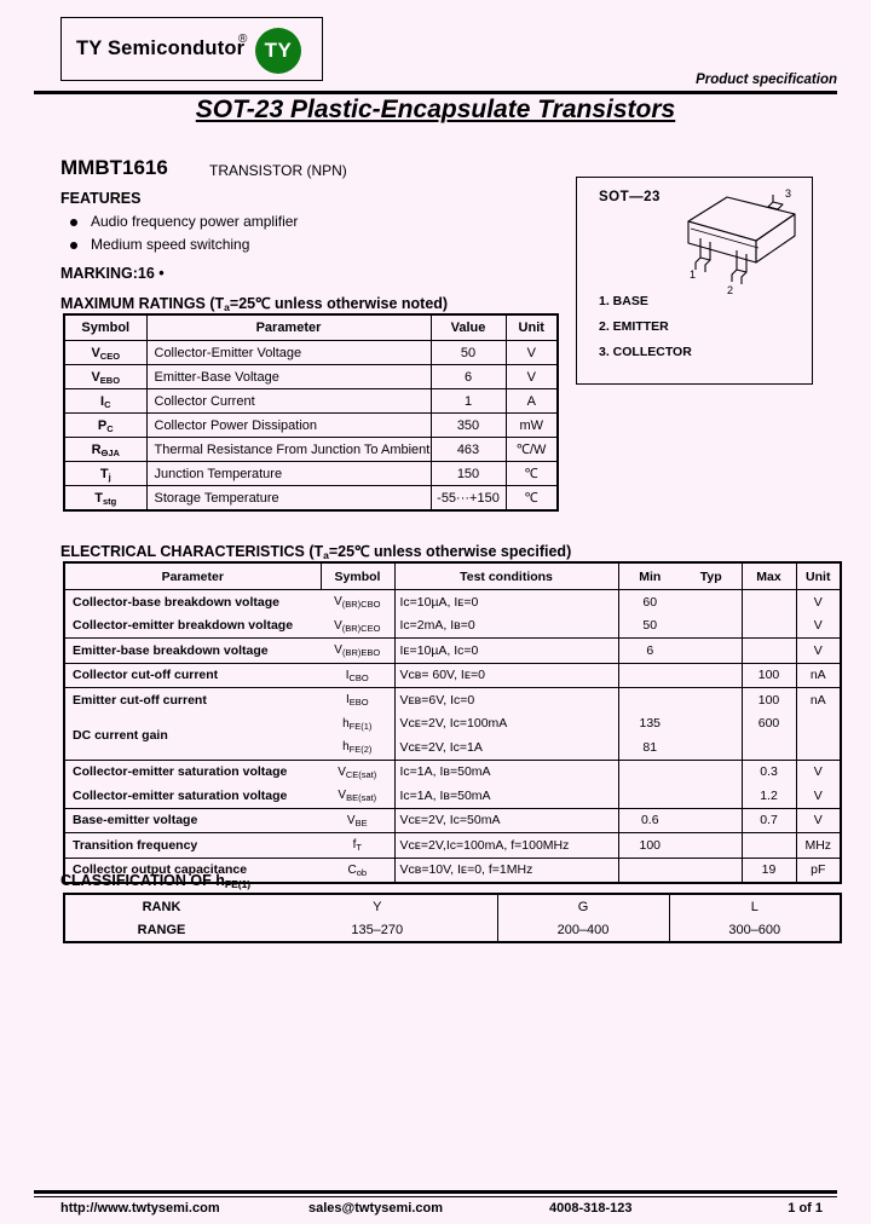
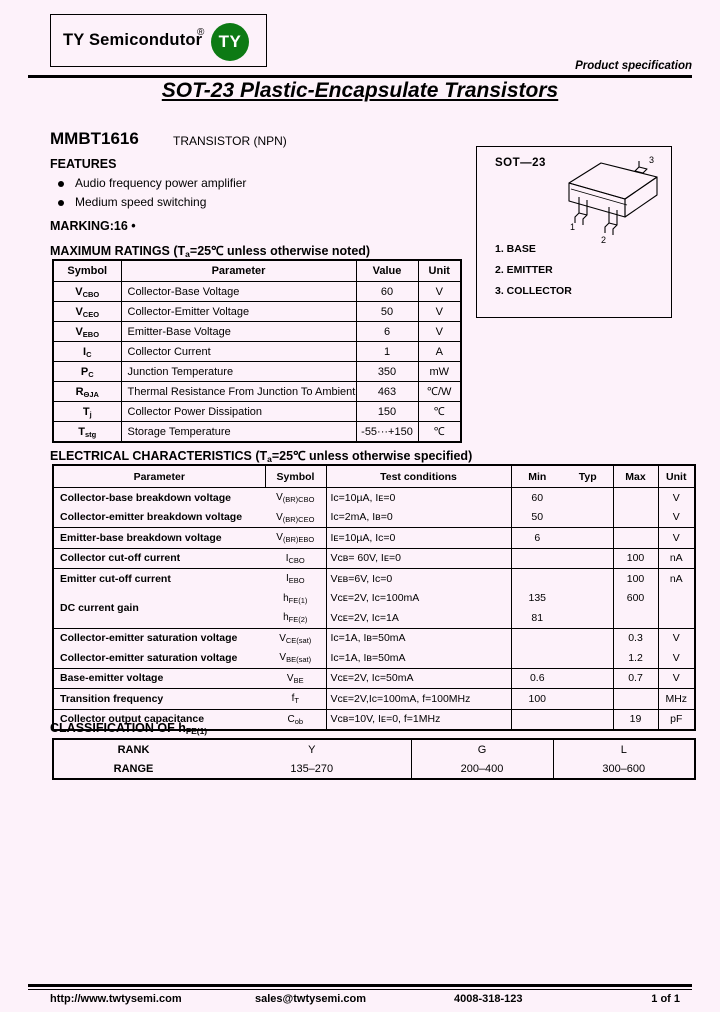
  TY Semicondutor
  ®
  TY
  Product specification
  SOT-23 Plastic-Encapsulate Transistors
  MMBT1616
  TRANSISTOR (NPN)
  FEATURES
  Audio frequency power amplifier
  Medium speed switching
  MARKING:16 •
  SOT—23
  3
  1
  2
  1. BASE
  2. EMITTER
  3. COLLECTOR
  MAXIMUM RATINGS (Ta=25℃ unless otherwise noted)
  Symbol	Parameter	Value	Unit
+ VCBO	Collector-Base Voltage	60	V
  VCEO	Collector-Emitter Voltage	50	V
  VEBO	Emitter-Base Voltage	6	V
  IC	Collector Current	1	A
- PC	Collector Power Dissipation	350	mW
+ PC	Junction Temperature	350	mW
  RΘJA	Thermal Resistance From Junction To Ambient	463	℃/W
- Tj	Junction Temperature	150	℃
+ Tj	Collector Power Dissipation	150	℃
  Tstg	Storage Temperature	-55···+150	℃
  ELECTRICAL CHARACTERISTICS (Ta=25℃ unless otherwise specified)
  Parameter	Symbol	Test conditions	Min	Typ	Max	Unit
  Collector-base breakdown voltage	V(BR)CBO	Iᴄ=10µA, Iᴇ=0	60			V
  Collector-emitter breakdown voltage	V(BR)CEO	Iᴄ=2mA, Iʙ=0	50			V
  Emitter-base breakdown voltage	V(BR)EBO	Iᴇ=10µA, Iᴄ=0	6			V
  Collector cut-off current	ICBO	Vᴄʙ= 60V, Iᴇ=0			100	nA
  Emitter cut-off current	IEBO	Vᴇʙ=6V, Iᴄ=0			100	nA
  DC current gain	hFE(1)	Vᴄᴇ=2V, Iᴄ=100mA	135		600
  hFE(2)	Vᴄᴇ=2V, Iᴄ=1A	81
  Collector-emitter saturation voltage	VCE(sat)	Iᴄ=1A, Iʙ=50mA			0.3	V
  Collector-emitter saturation voltage	VBE(sat)	Iᴄ=1A, Iʙ=50mA			1.2	V
  Base-emitter voltage	VBE	Vᴄᴇ=2V, Iᴄ=50mA	0.6		0.7	V
  Transition frequency	fT	Vᴄᴇ=2V,Iᴄ=100mA, f=100MHz	100			MHz
  Collector output capacitance	Cob	Vᴄʙ=10V, Iᴇ=0, f=1MHz			19	pF
  CLASSIFICATION OF hFE(1)
  RANK	Y	G	L
  RANGE	135–270	200–400	300–600
  http://www.twtysemi.com
  sales@twtysemi.com
  4008-318-123
  1 of 1
